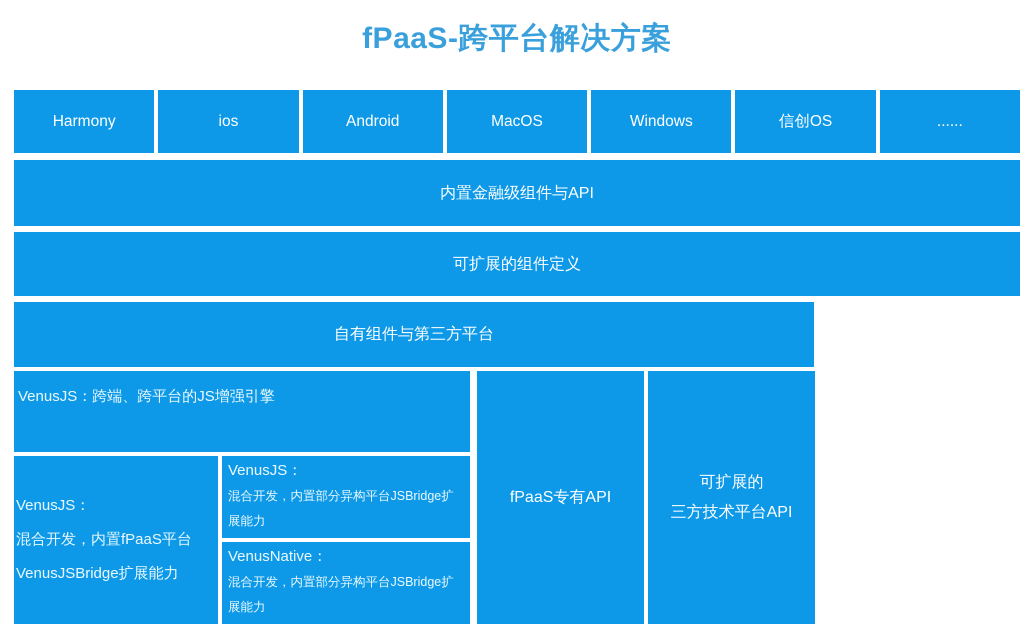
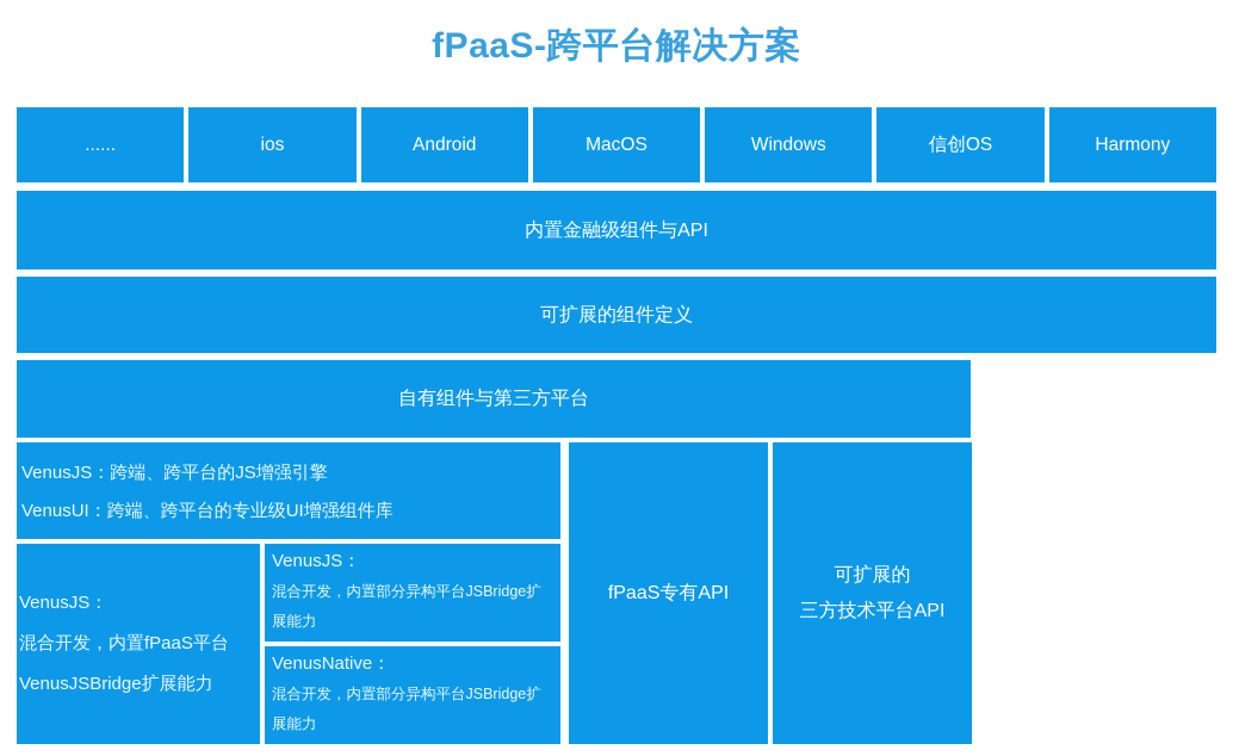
  fPaaS-跨平台解决方案
- Harmony
+ ......
  ios
  Android
  MacOS
  Windows
  信创OS
- ......
+ Harmony
  内置金融级组件与API
  可扩展的组件定义
  自有组件与第三方平台
  VenusJS：跨端、跨平台的JS增强引擎
+ VenusUI：跨端、跨平台的专业级UI增强组件库
  VenusJS：
  混合开发，内置fPaaS平台
  VenusJSBridge扩展能力
  VenusJS：
  混合开发，内置部分异构平台JSBridge扩展能力
  VenusNative：
  混合开发，内置部分异构平台JSBridge扩展能力
  fPaaS专有API
  可扩展的
  三方技术平台API
